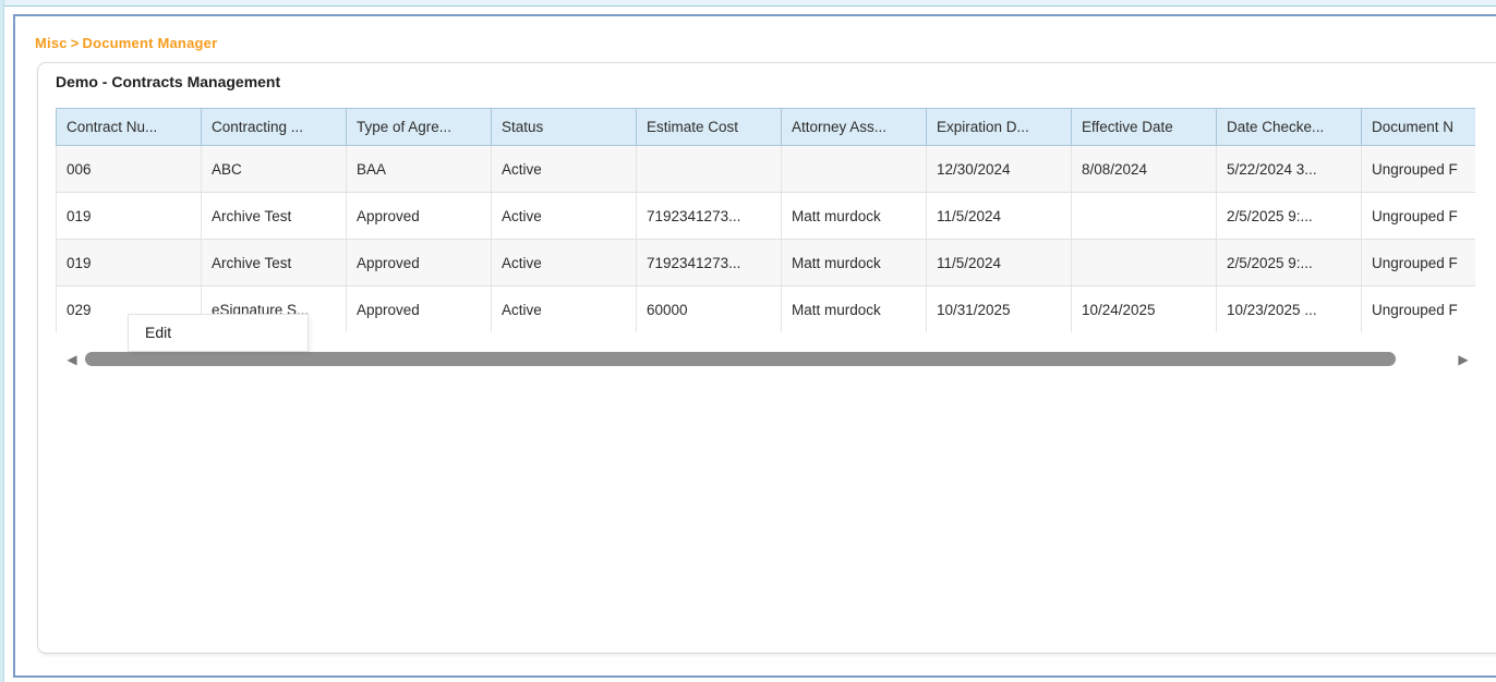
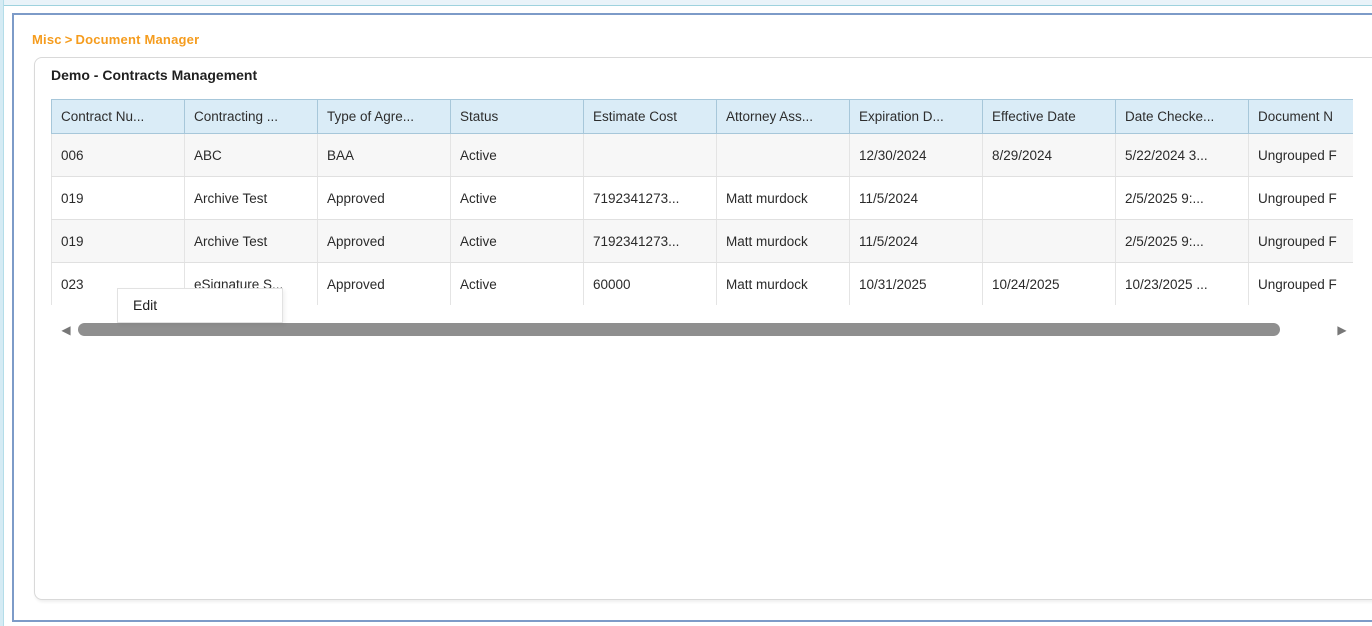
  Misc > Document Manager
  Demo - Contracts Management
  Contract Nu...	Contracting ...	Type of Agre...	Status	Estimate Cost	Attorney Ass...	Expiration D...	Effective Date	Date Checke...	Document N
- 006	ABC	BAA	Active			12/30/2024	8/08/2024	5/22/2024 3...	Ungrouped F
+ 006	ABC	BAA	Active			12/30/2024	8/29/2024	5/22/2024 3...	Ungrouped F
  019	Archive Test	Approved	Active	7192341273...	Matt murdock	11/5/2024		2/5/2025 9:...	Ungrouped F
  019	Archive Test	Approved	Active	7192341273...	Matt murdock	11/5/2024		2/5/2025 9:...	Ungrouped F
- 029	eSignature S...	Approved	Active	60000	Matt murdock	10/31/2025	10/24/2025	10/23/2025 ...	Ungrouped F
+ 023	eSignature S...	Approved	Active	60000	Matt murdock	10/31/2025	10/24/2025	10/23/2025 ...	Ungrouped F
  ◀
  ▶
  Edit
